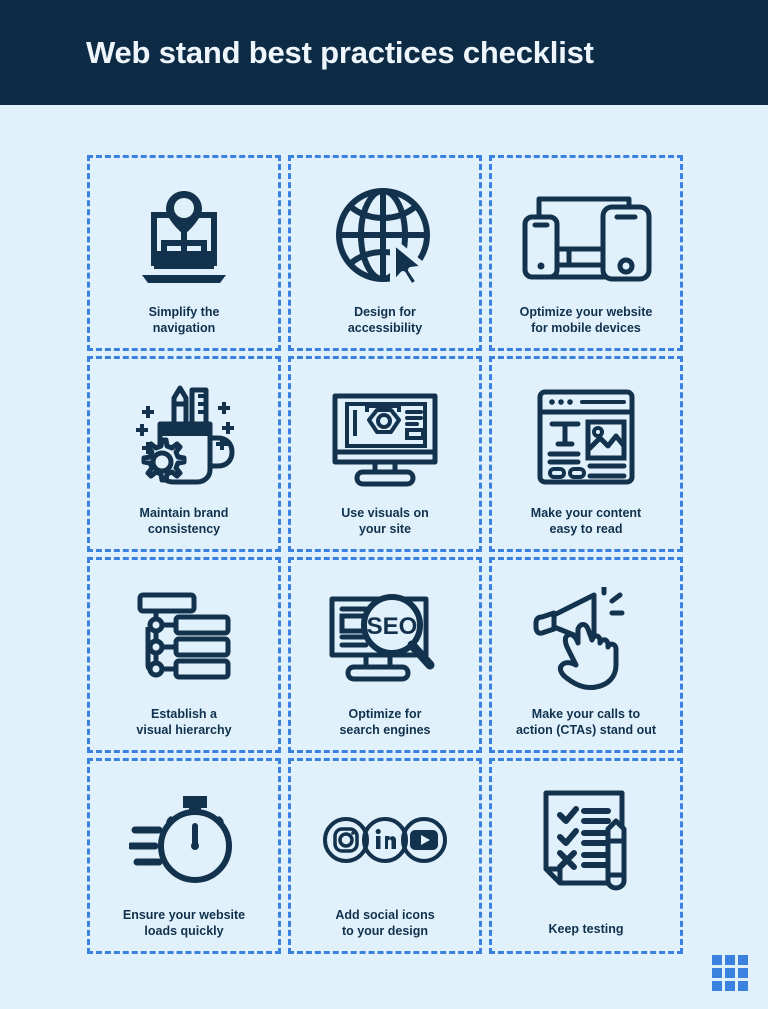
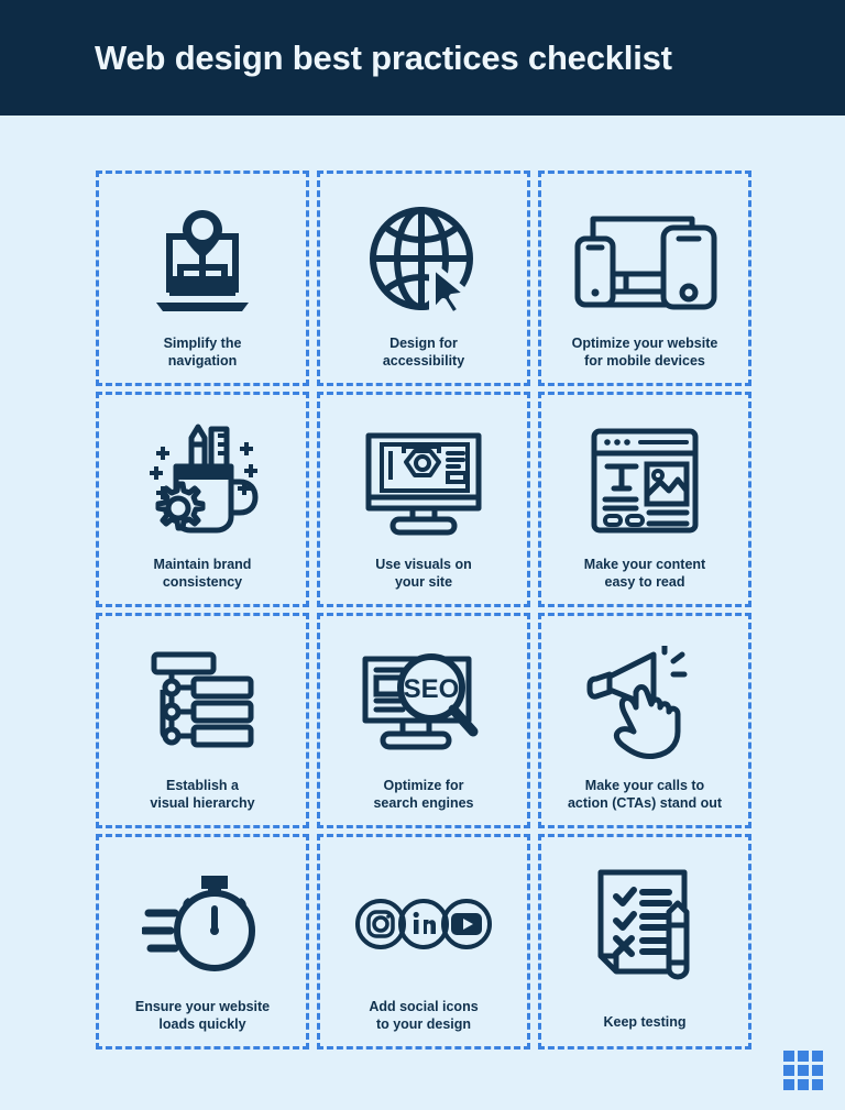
- Web stand best practices checklist
+ Web design best practices checklist
  Simplify the
  navigation
  Design for
  accessibility
  Optimize your website
  for mobile devices
  Maintain brand
  consistency
  Use visuals on
  your site
  Make your content
  easy to read
  Establish a
  visual hierarchy
  SEO
  Optimize for
  search engines
  Make your calls to
  action (CTAs) stand out
  Ensure your website
  loads quickly
  Add social icons
  to your design
  Keep testing
